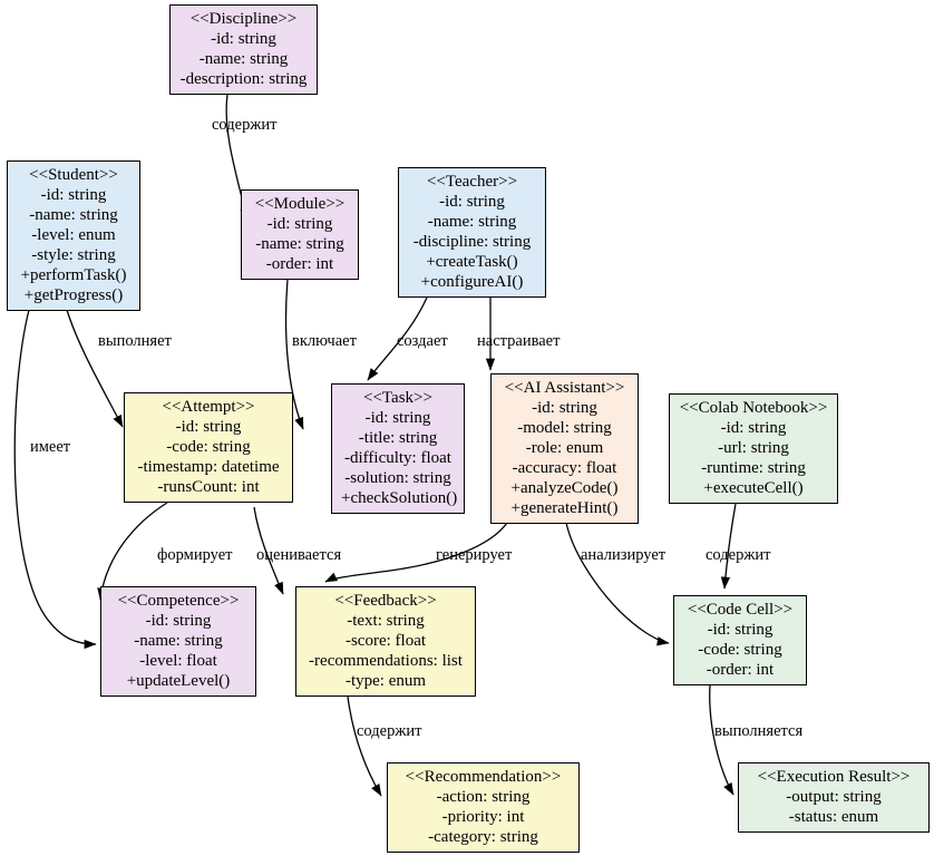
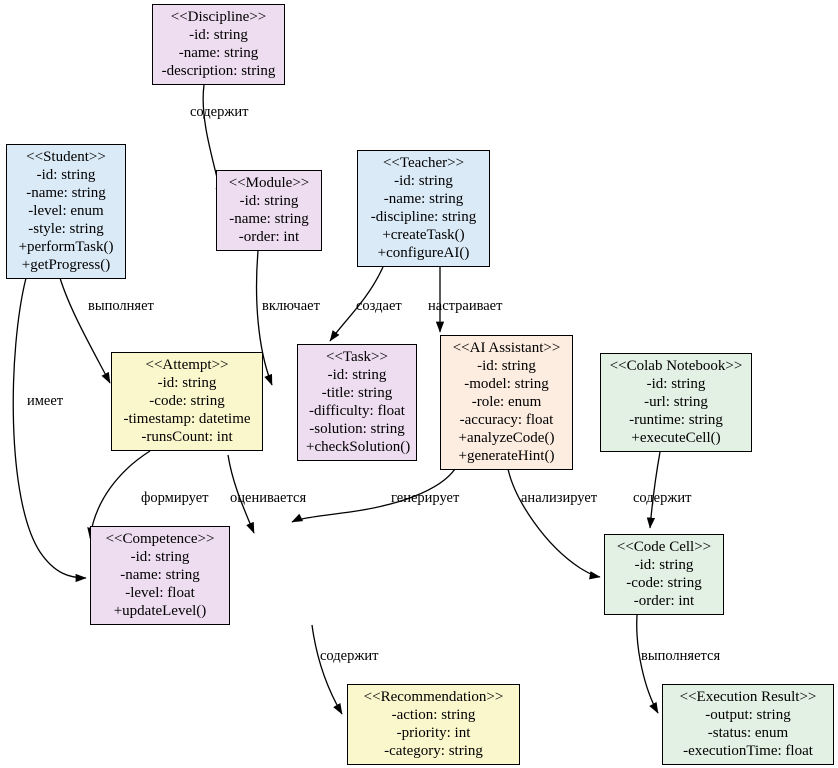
  <<Discipline>>
  -id: string
  -name: string
  -description: string
  <<Student>>
  -id: string
  -name: string
  -level: enum
  -style: string
  +performTask()
  +getProgress()
  <<Module>>
  -id: string
  -name: string
  -order: int
  <<Teacher>>
  -id: string
  -name: string
  -discipline: string
  +createTask()
  +configureAI()
  <<Attempt>>
  -id: string
  -code: string
  -timestamp: datetime
  -runsCount: int
  <<Task>>
  -id: string
  -title: string
  -difficulty: float
  -solution: string
  +checkSolution()
  <<AI Assistant>>
  -id: string
  -model: string
  -role: enum
  -accuracy: float
  +analyzeCode()
  +generateHint()
  <<Colab Notebook>>
  -id: string
  -url: string
  -runtime: string
  +executeCell()
  <<Competence>>
  -id: string
  -name: string
  -level: float
  +updateLevel()
- <<Feedback>>
- -text: string
- -score: float
- -recommendations: list
- -type: enum
  <<Code Cell>>
  -id: string
  -code: string
  -order: int
  <<Recommendation>>
  -action: string
  -priority: int
  -category: string
  <<Execution Result>>
  -output: string
  -status: enum
+ -executionTime: float
  содержит
  выполняет
  включает
  создает
  настраивает
  имеет
  формирует
  оценивается
  генерирует
  анализирует
  содержит
  содержит
  выполняется
